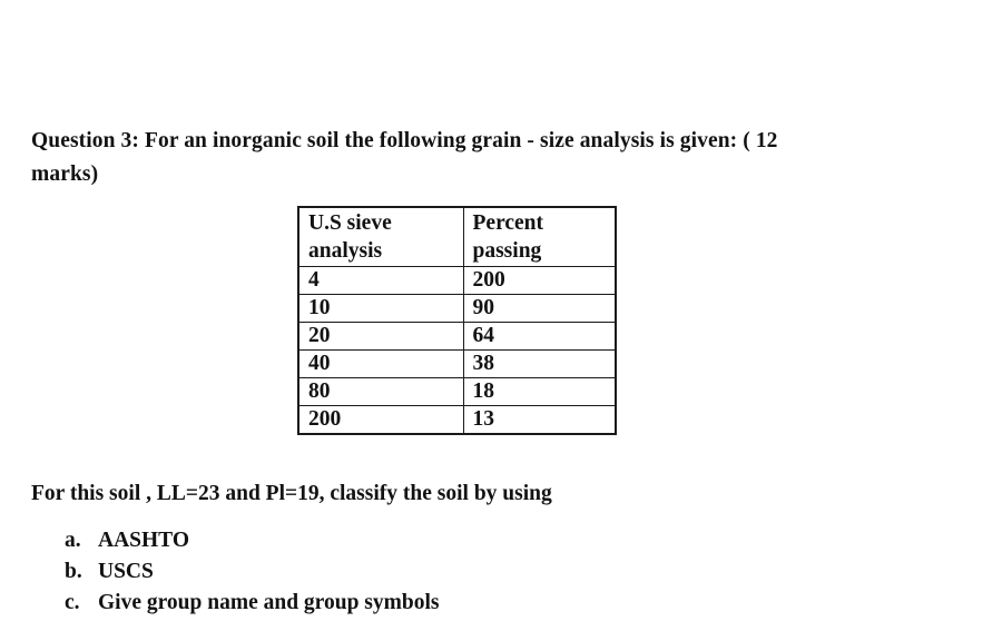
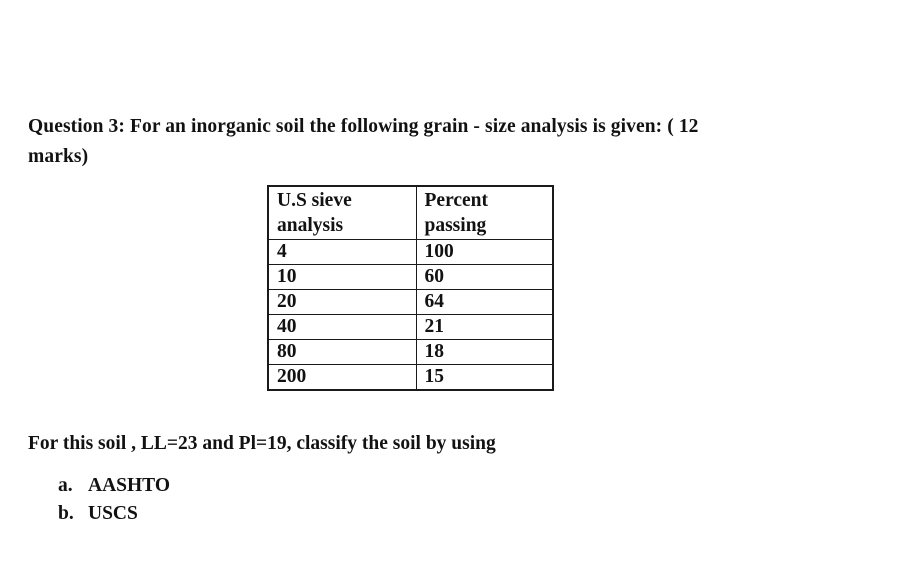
  Question 3: For an inorganic soil the following grain - size analysis is given: ( 12
  marks)
  U.S sieve analysis	Percent passing
- 4	200
+ 4	100
- 10	90
+ 10	60
  20	64
- 40	38
+ 40	21
  80	18
- 200	13
+ 200	15
  For this soil , LL=23 and Pl=19, classify the soil by using
  a.
  AASHTO
  b.
  USCS
- c.
- Give group name and group symbols
